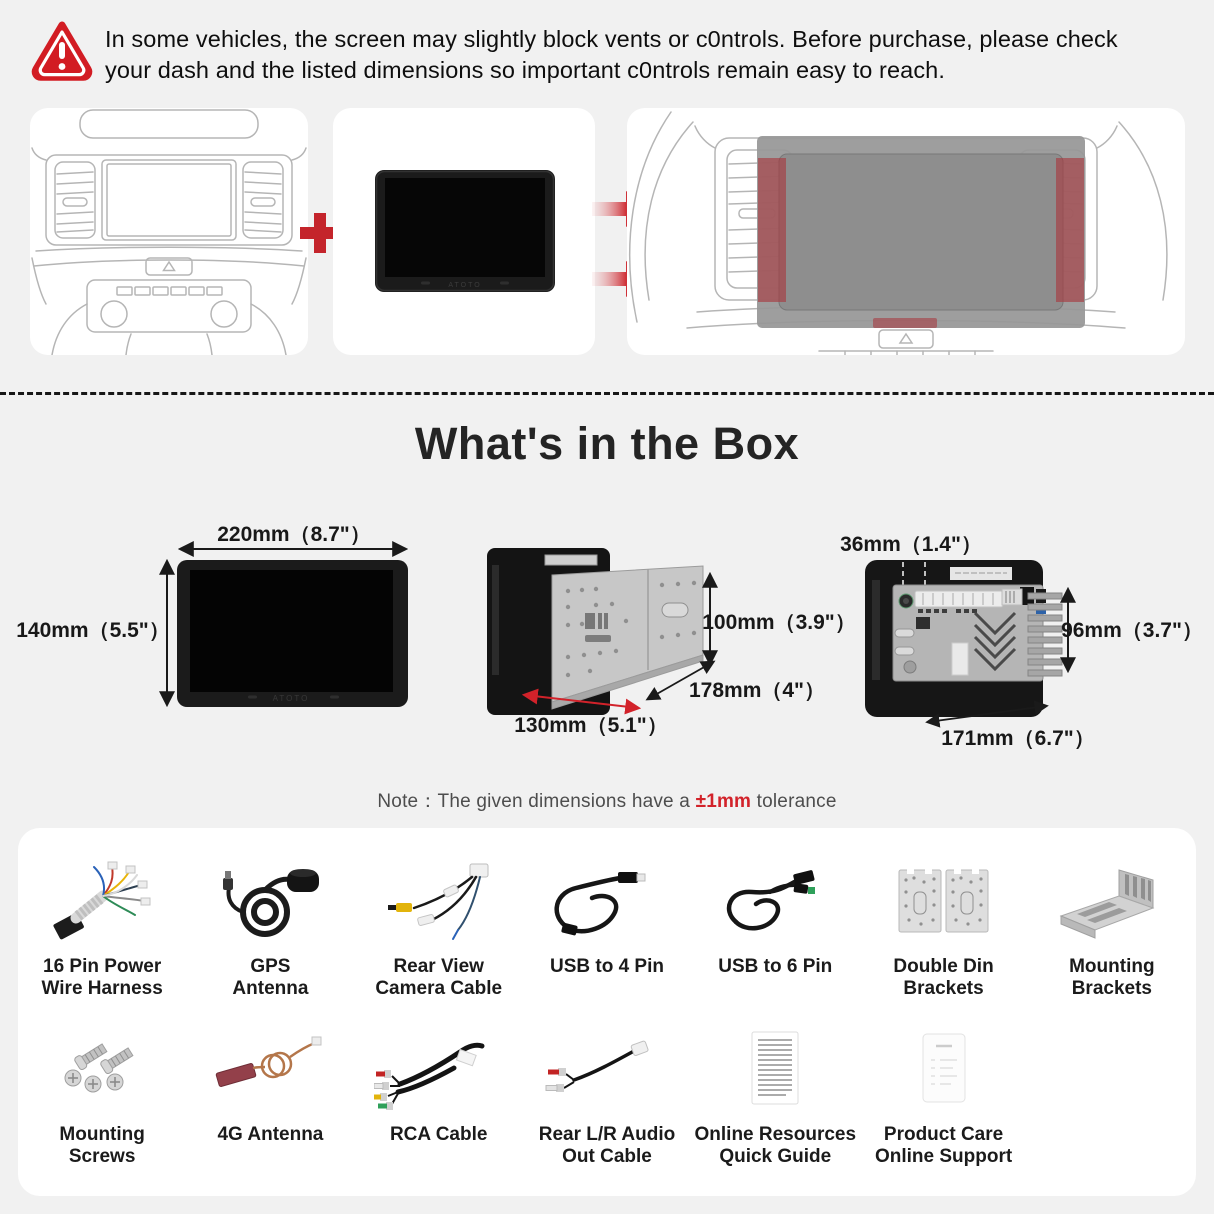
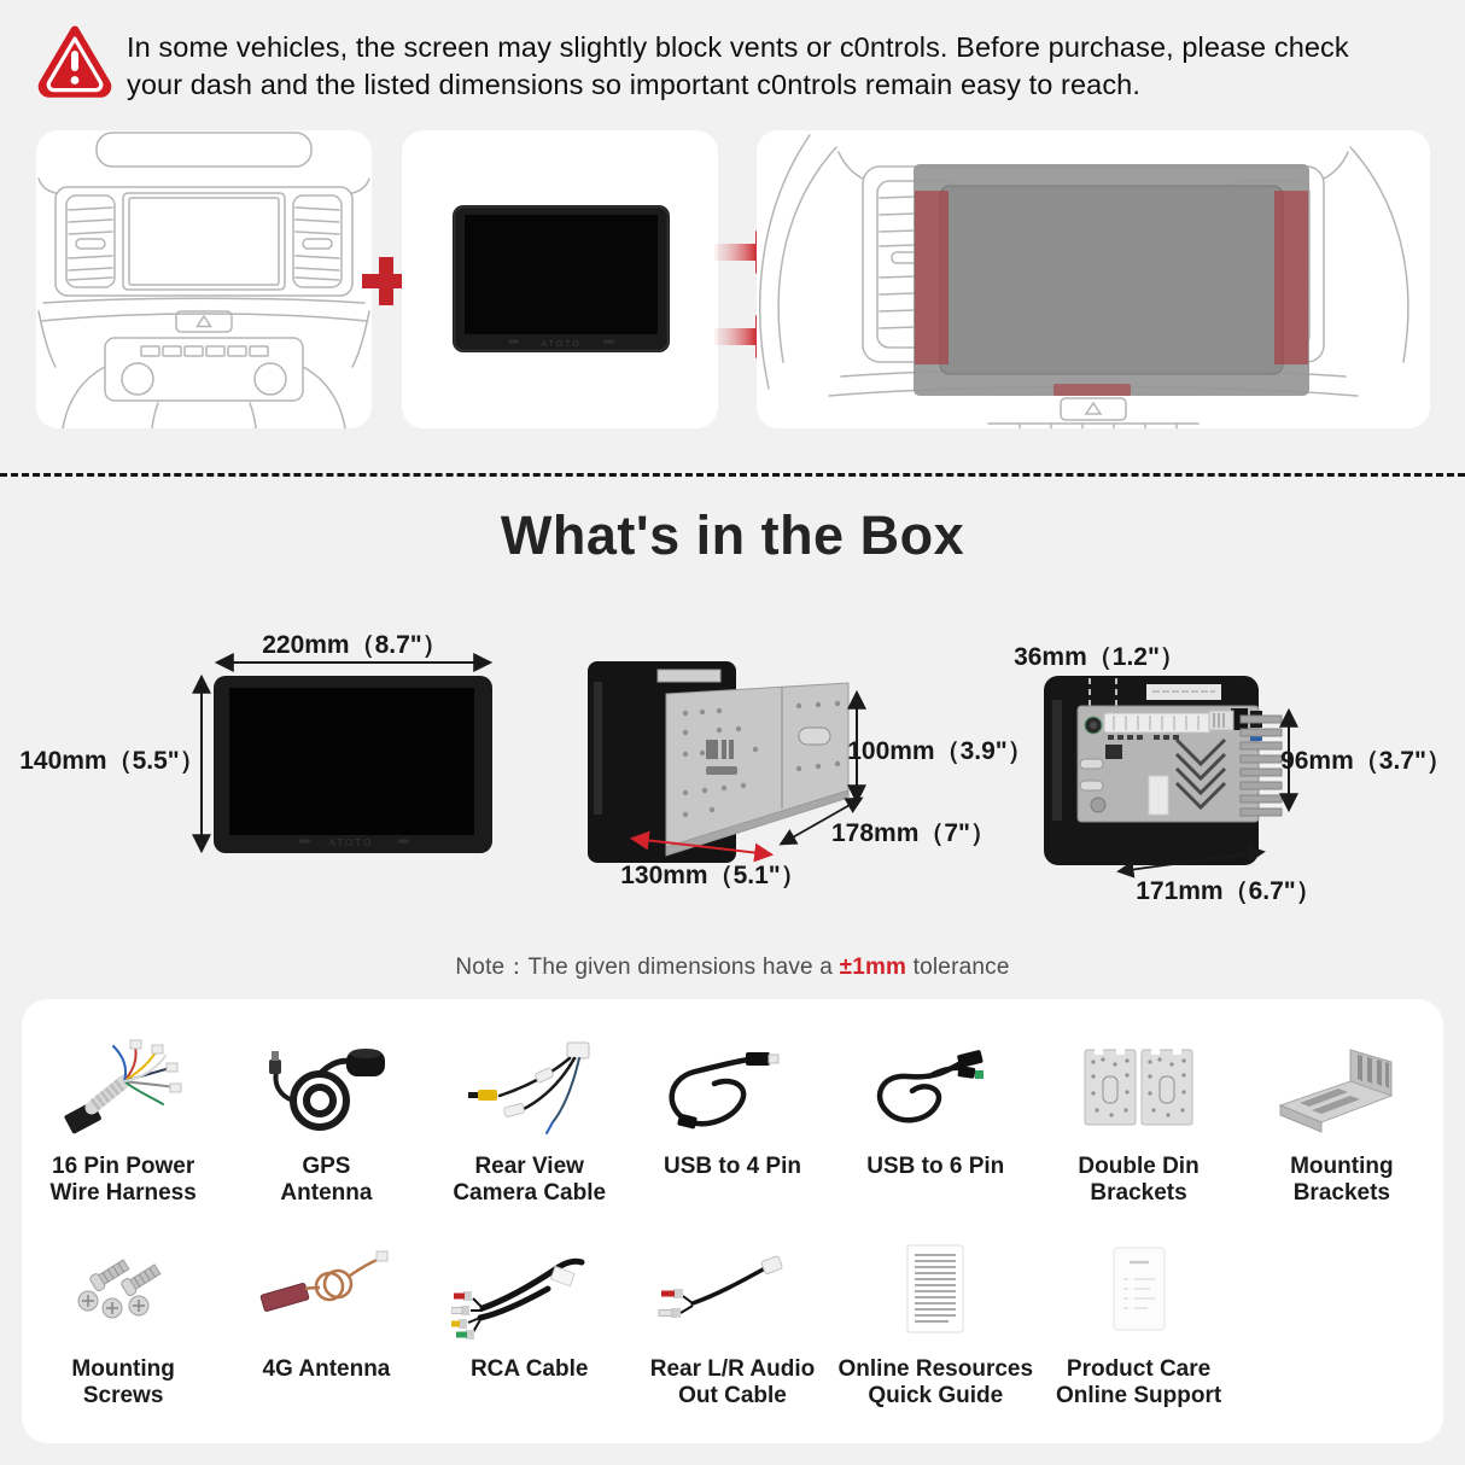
  In some vehicles, the screen may slightly block vents or c0ntrols. Before purchase, please check
  your dash and the listed dimensions so important c0ntrols remain easy to reach.
  What's in the Box
  ATOTO
  220mm（8.7"）
  140mm（5.5"）
  100mm（3.9"）
- 178mm（4"）
+ 178mm（7"）
  130mm（5.1"）
- 36mm（1.4"）
+ 36mm（1.2"）
  96mm（3.7"）
  171mm（6.7"）
  Note：The given dimensions have a ±1mm tolerance
  16 Pin Power
  Wire Harness
  GPS
  Antenna
  Rear View
  Camera Cable
  USB to 4 Pin
  USB to 6 Pin
  Double Din
  Brackets
  Mounting
  Brackets
  Mounting
  Screws
  4G Antenna
  RCA Cable
  Rear L/R Audio
  Out Cable
  Online Resources
  Quick Guide
  Product Care
  Online Support
